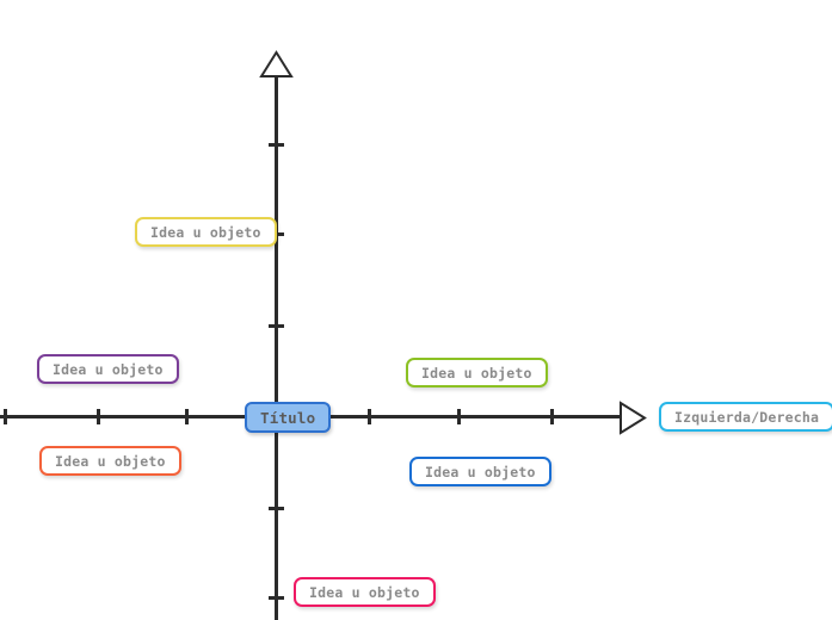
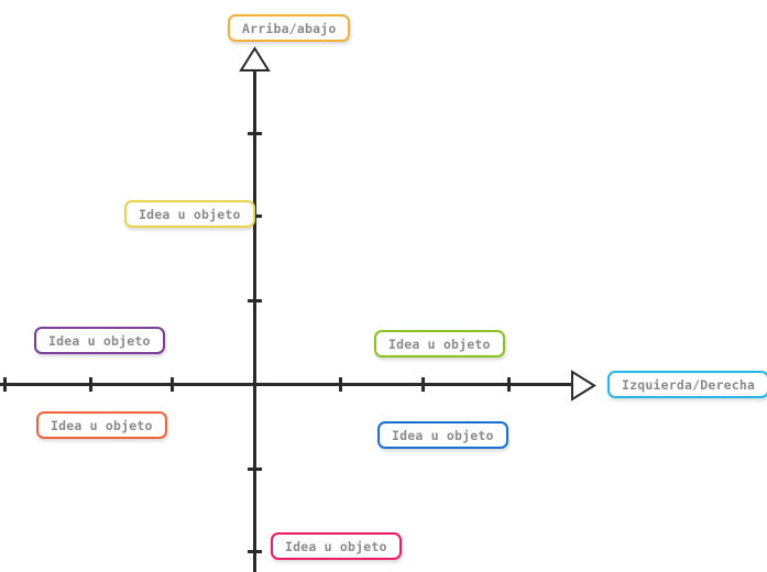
+ Arriba/abajo
  Izquierda/Derecha
- Título
  Idea u objeto
  Idea u objeto
  Idea u objeto
  Idea u objeto
  Idea u objeto
  Idea u objeto
